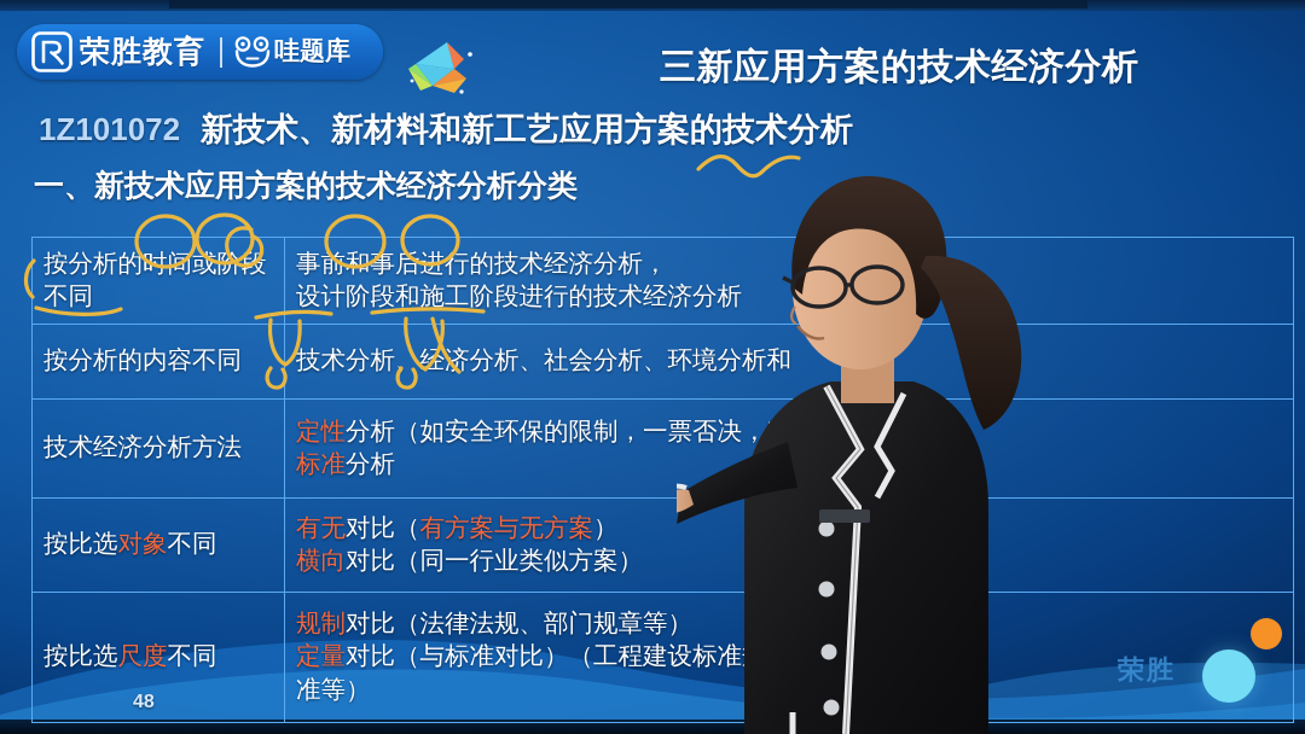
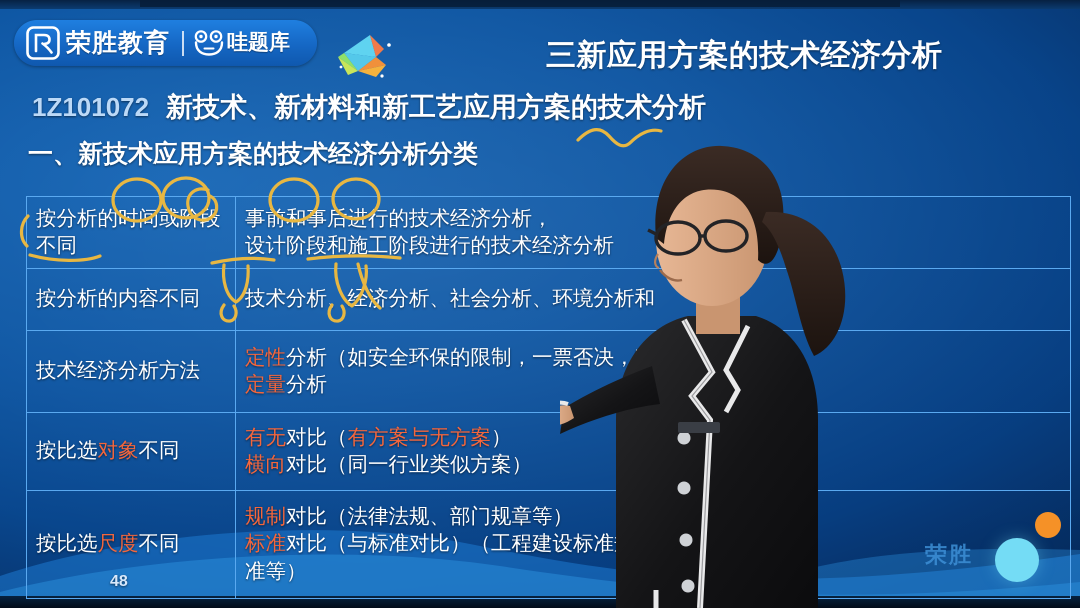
  荣胜教育
  哇题库
  三新应用方案的技术经济分析
  1Z101072
  新技术、新材料和新工艺应用方案的技术分析
  一、新技术应用方案的技术经济分析分类
  按分析的或不同	事前和事后行的技术经济分析，设计阶段和施工阶段进行的技术经济分析
  按分析的内容不同	技术分析、济分析、社会分析、环境分析和
- 技术经济分析方法	定性分析（如安全环保的限制，一票否决，标准分析
+ 技术经济分析方法	定性分析（如安全环保的限制，一票否决，定量分析
  按比选对象不同	有无对比（有方案与无方案）横向对比（同一行业类似方案）
- 按比选尺度不同	规制对比（法律法规、部门规章等）定量对比（与标准对比）（工程建设标准准等）
+ 按比选尺度不同	规制对比（法律法规、部门规章等）标准对比（与标准对比）（工程建设标准准等）
  48
  荣胜
